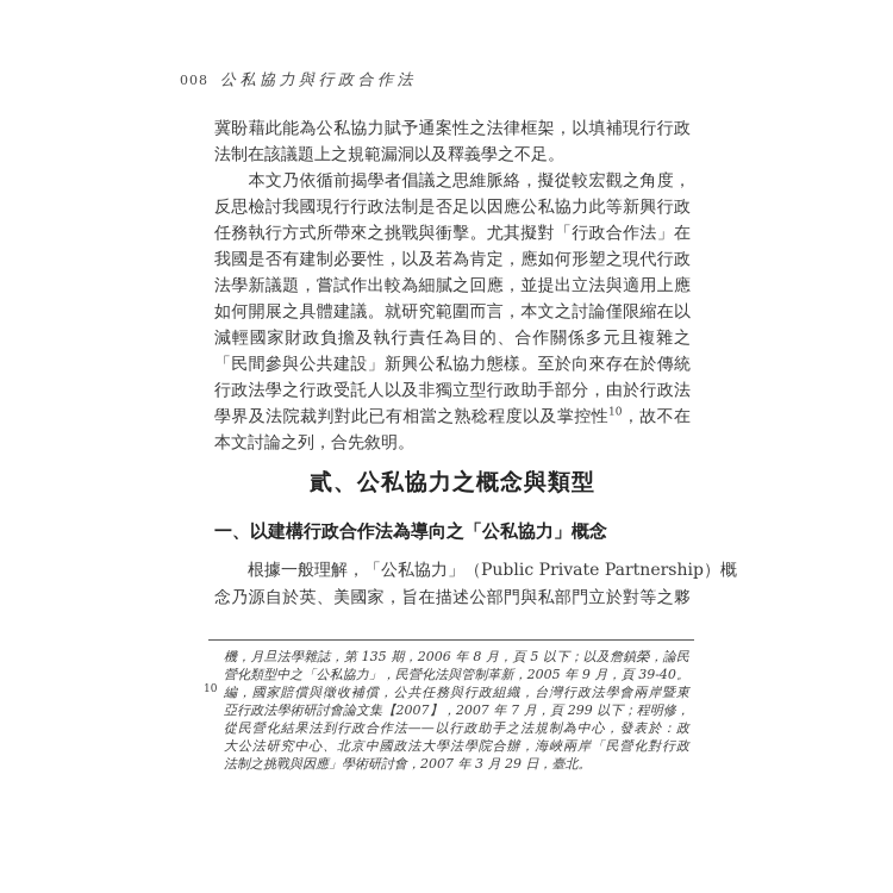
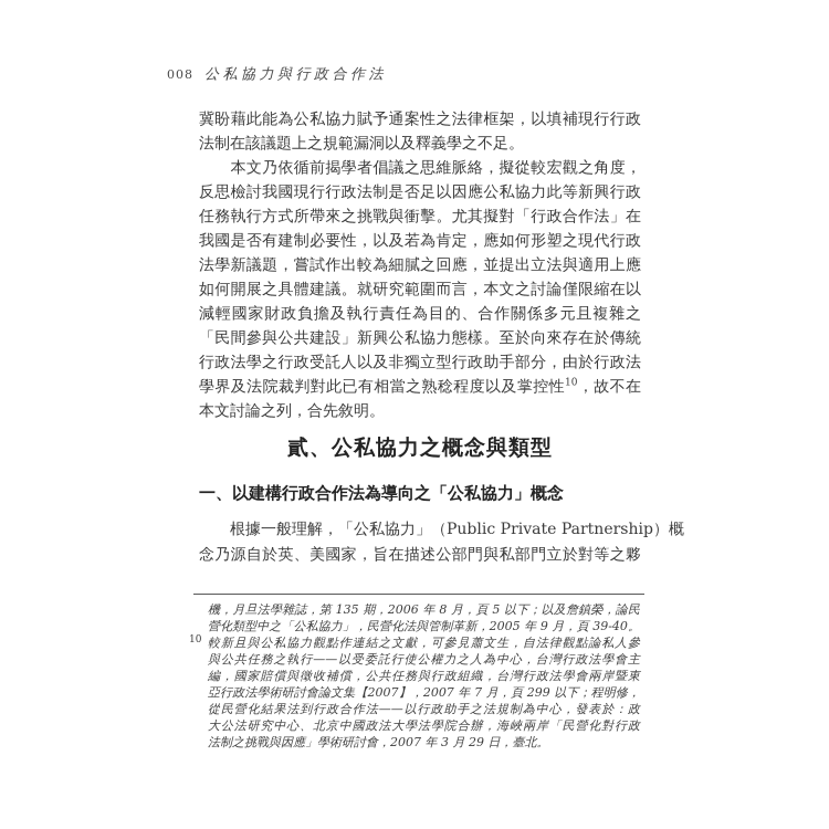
  008
  公私協力與行政合作法
  冀盼藉此能為公私協力賦予通案性之法律框架，以填補現行行政
  法制在該議題上之規範漏洞以及釋義學之不足。
  本文乃依循前揭學者倡議之思維脈絡，擬從較宏觀之角度，
  反思檢討我國現行行政法制是否足以因應公私協力此等新興行政
  任務執行方式所帶來之挑戰與衝擊。尤其擬對「行政合作法」在
  我國是否有建制必要性，以及若為肯定，應如何形塑之現代行政
  法學新議題，嘗試作出較為細膩之回應，並提出立法與適用上應
  如何開展之具體建議。就研究範圍而言，本文之討論僅限縮在以
  減輕國家財政負擔及執行責任為目的、合作關係多元且複雜之
  「民間參與公共建設」新興公私協力態樣。至於向來存在於傳統
  行政法學之行政受託人以及非獨立型行政助手部分，由於行政法
  學界及法院裁判對此已有相當之熟稔程度以及掌控性10，故不在
  本文討論之列，合先敘明。
  貳、公私協力之概念與類型
  一、以建構行政合作法為導向之「公私協力」概念
  根據一般理解，「公私協力」（Public Private Partnership）概
  念乃源自於英、美國家，旨在描述公部門與私部門立於對等之夥
  機，月旦法學雜誌，第 135 期，2006 年 8 月，頁 5 以下；以及詹鎮榮，論民
  營化類型中之「公私協力」，民營化法與管制革新，2005 年 9 月，頁 39-40。
  10
+ 較新且與公私協力觀點作連結之文獻，可參見蕭文生，自法律觀點論私人參
+ 與公共任務之執行——以受委託行使公權力之人為中心，台灣行政法學會主
  編，國家賠償與徵收補償，公共任務與行政組織，台灣行政法學會兩岸暨東
  亞行政法學術研討會論文集【2007】，2007 年 7 月，頁 299 以下；程明修，
  從民營化結果法到行政合作法——以行政助手之法規制為中心，發表於：政
  大公法研究中心、北京中國政法大學法學院合辦，海峽兩岸「民營化對行政
  法制之挑戰與因應」學術研討會，2007 年 3 月 29 日，臺北。
